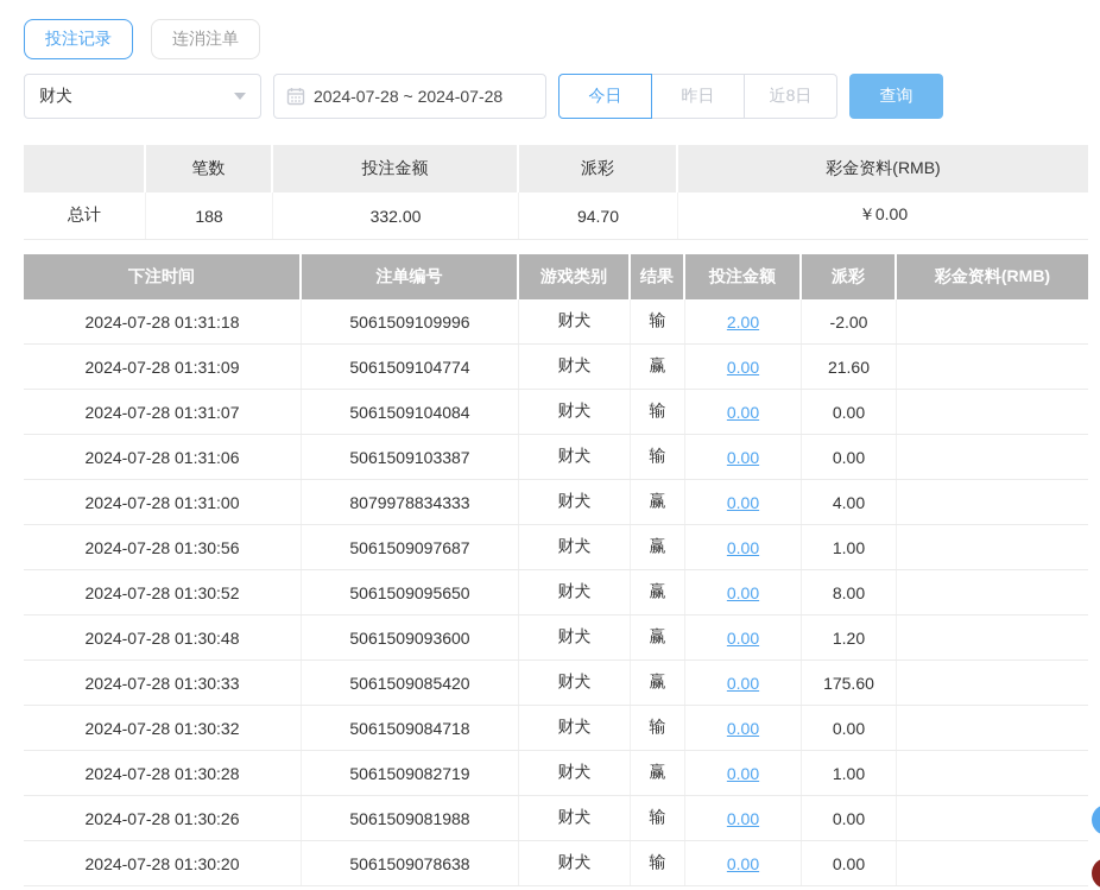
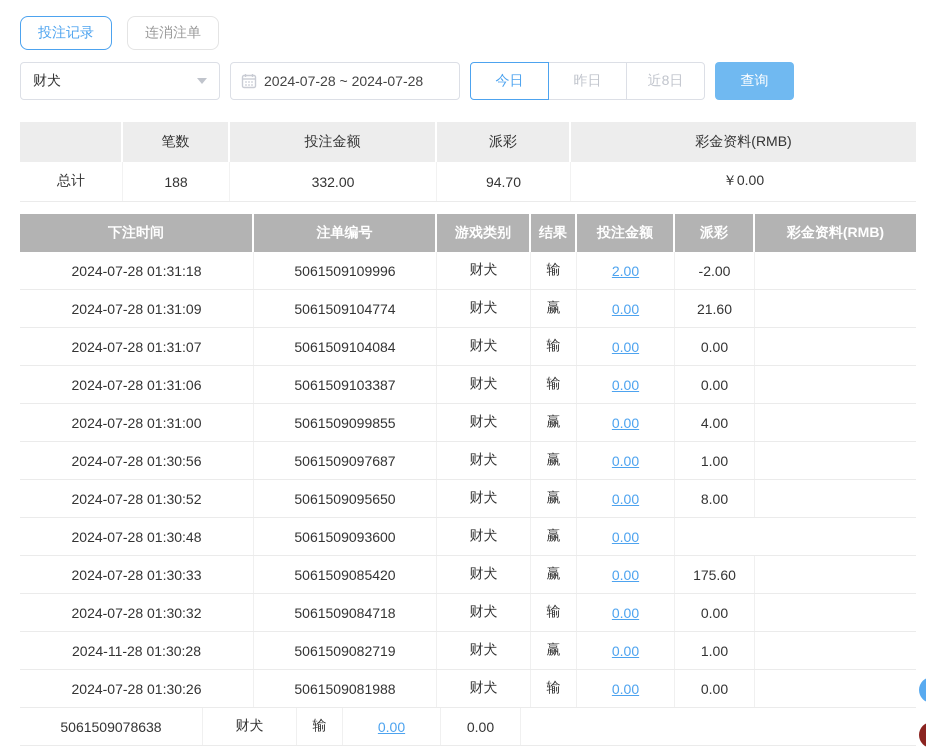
  投注记录
  连消注单
  财犬
  2024-07-28 ~ 2024-07-28
  今日
  昨日
  近8日
  查询
  笔数
  投注金额
  派彩
  彩金资料(RMB)
  总计
  188
  332.00
  94.70
  ￥0.00
  下注时间
  注单编号
  游戏类别
  结果
  投注金额
  派彩
  彩金资料(RMB)
  2024-07-28 01:31:18
  5061509109996
  财犬
  输
  2.00
  -2.00
  2024-07-28 01:31:09
  5061509104774
  财犬
  赢
  0.00
  21.60
  2024-07-28 01:31:07
  5061509104084
  财犬
  输
  0.00
  0.00
  2024-07-28 01:31:06
  5061509103387
  财犬
  输
  0.00
  0.00
  2024-07-28 01:31:00
- 8079978834333
+ 5061509099855
  财犬
  赢
  0.00
  4.00
  2024-07-28 01:30:56
  5061509097687
  财犬
  赢
  0.00
  1.00
  2024-07-28 01:30:52
  5061509095650
  财犬
  赢
  0.00
  8.00
  2024-07-28 01:30:48
  5061509093600
  财犬
  赢
  0.00
- 1.20
  2024-07-28 01:30:33
  5061509085420
  财犬
  赢
  0.00
  175.60
  2024-07-28 01:30:32
  5061509084718
  财犬
  输
  0.00
  0.00
- 2024-07-28 01:30:28
+ 2024-11-28 01:30:28
  5061509082719
  财犬
  赢
  0.00
  1.00
  2024-07-28 01:30:26
  5061509081988
  财犬
  输
  0.00
  0.00
- 2024-07-28 01:30:20
  5061509078638
  财犬
  输
  0.00
  0.00
